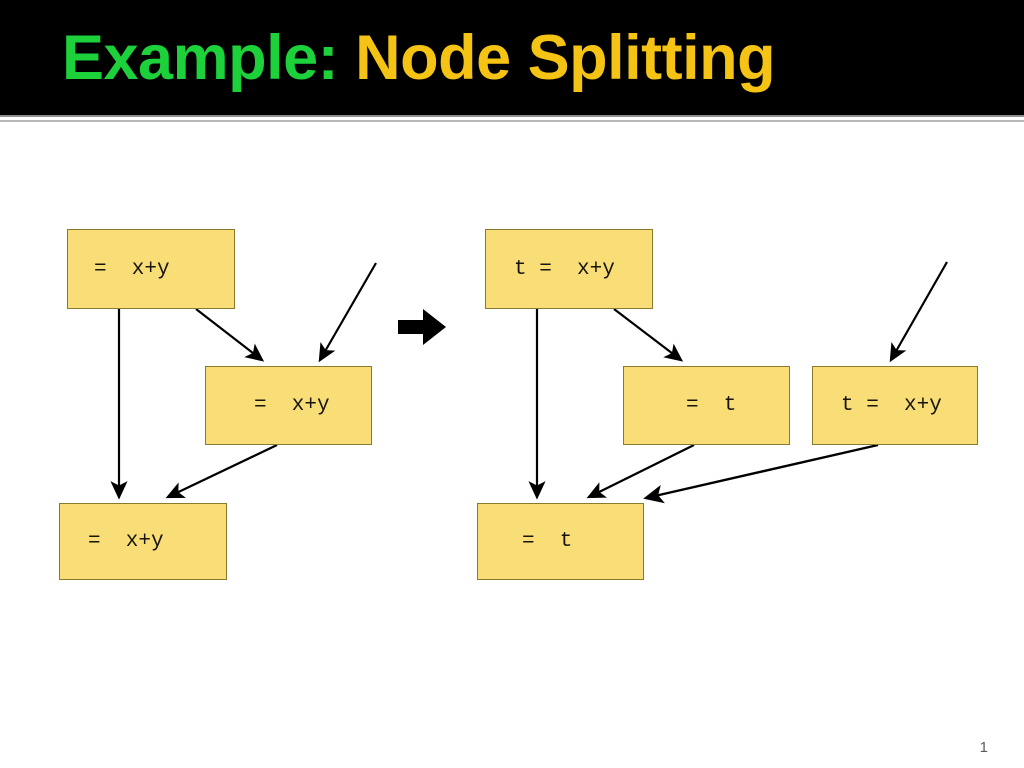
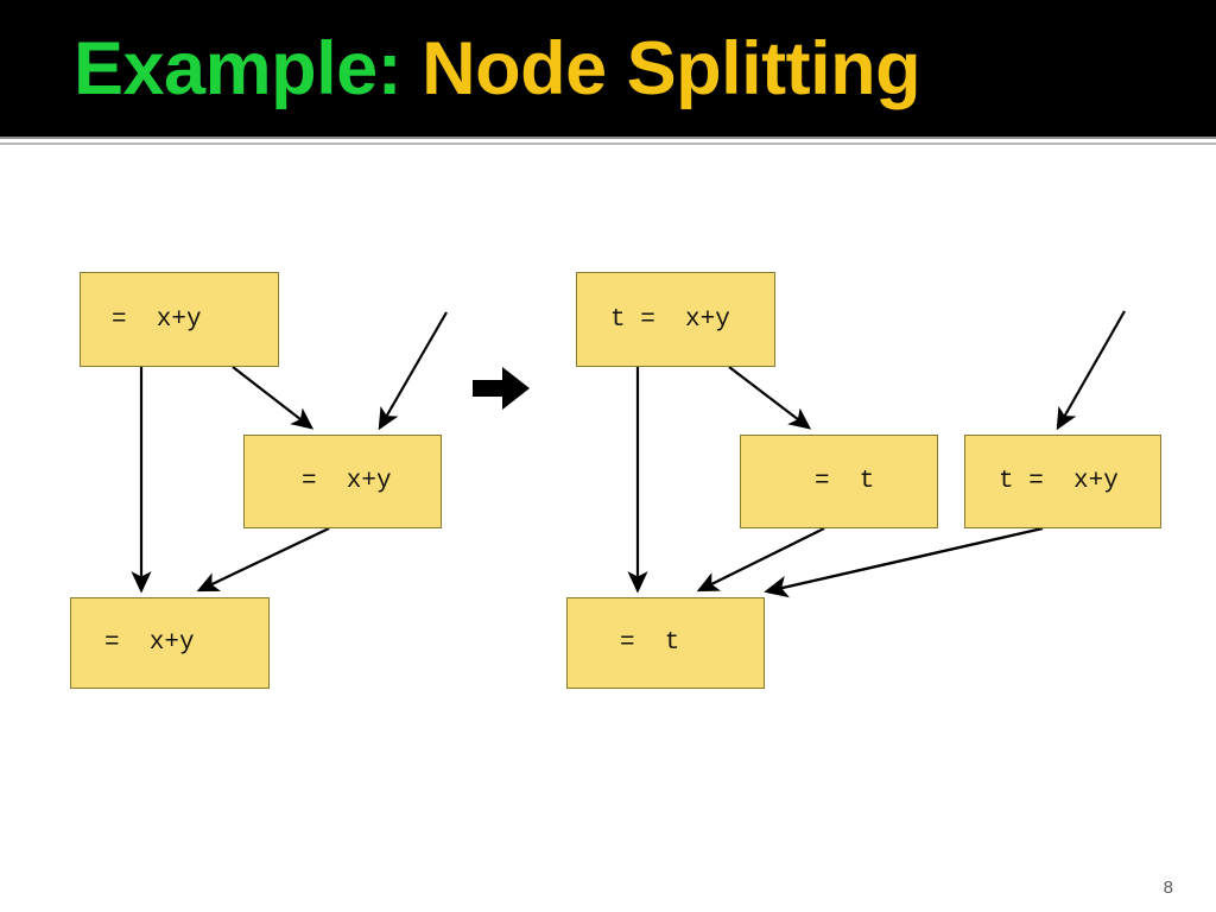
  Example: Node Splitting
  = x+y
  = x+y
  = x+y
  t = x+y
  = t
  t = x+y
  = t
- 1
+ 8
